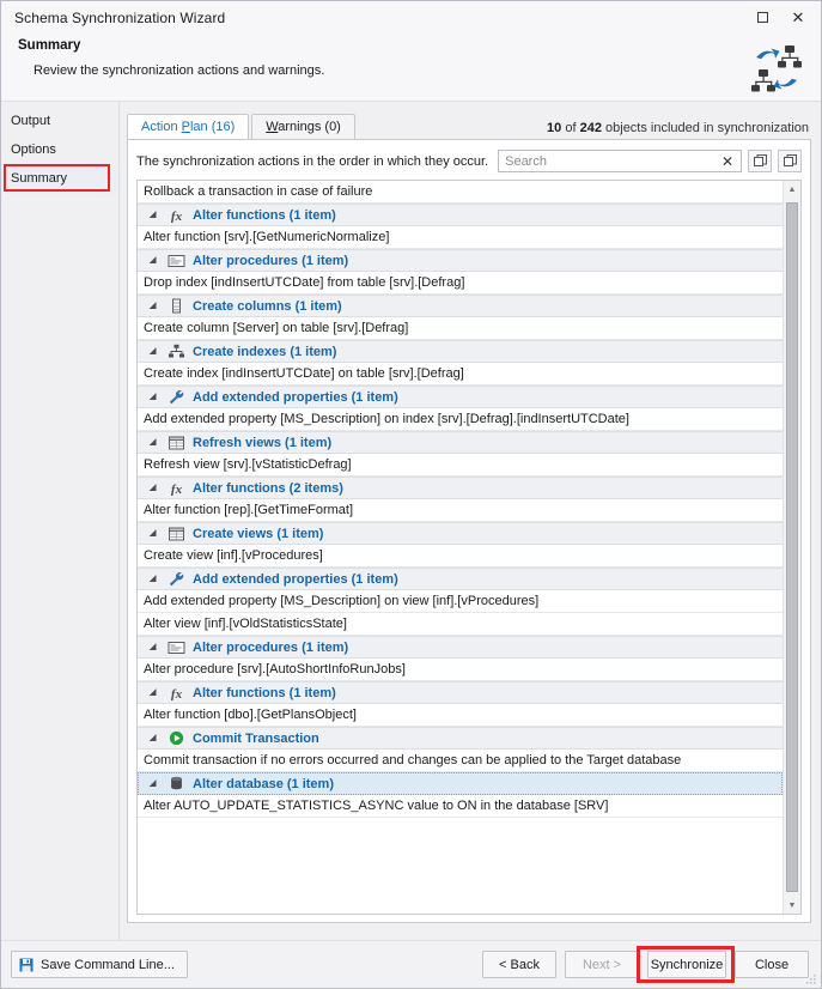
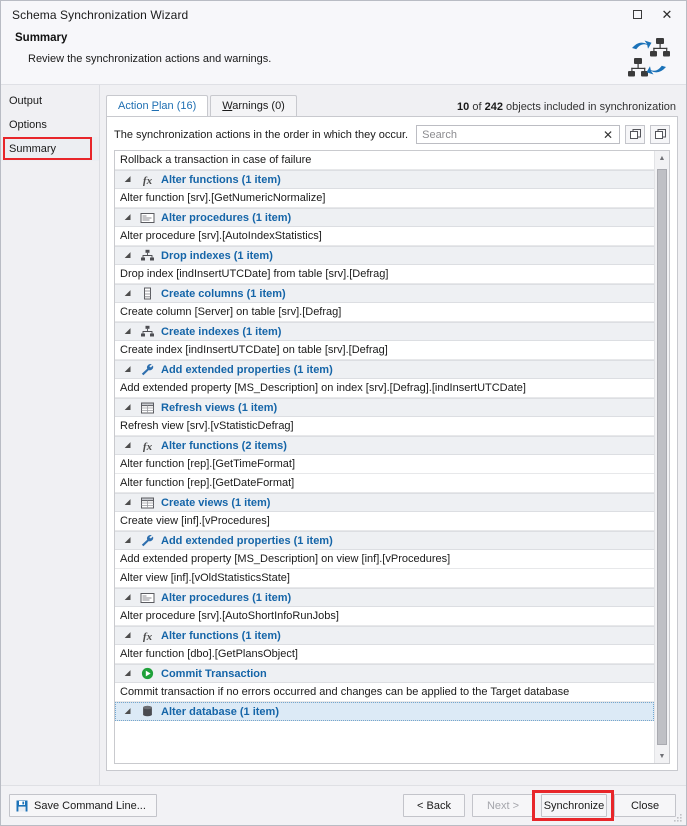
  Schema Synchronization Wizard
  ✕
  Summary
  Review the synchronization actions and warnings.
  Output
  Options
  Summary
  Action Plan (16)
  Warnings (0)
  10 of 242 objects included in synchronization
  The synchronization actions in the order in which they occur.
  Search
  ✕
  Rollback a transaction in case of failure
  fx
  Alter functions (1 item)
  Alter function [srv].[GetNumericNormalize]
  Alter procedures (1 item)
+ Alter procedure [srv].[AutoIndexStatistics]
+ Drop indexes (1 item)
  Drop index [indInsertUTCDate] from table [srv].[Defrag]
  Create columns (1 item)
  Create column [Server] on table [srv].[Defrag]
  Create indexes (1 item)
  Create index [indInsertUTCDate] on table [srv].[Defrag]
  Add extended properties (1 item)
  Add extended property [MS_Description] on index [srv].[Defrag].[indInsertUTCDate]
  Refresh views (1 item)
  Refresh view [srv].[vStatisticDefrag]
  fx
  Alter functions (2 items)
  Alter function [rep].[GetTimeFormat]
+ Alter function [rep].[GetDateFormat]
  Create views (1 item)
  Create view [inf].[vProcedures]
  Add extended properties (1 item)
  Add extended property [MS_Description] on view [inf].[vProcedures]
  Alter view [inf].[vOldStatisticsState]
  Alter procedures (1 item)
  Alter procedure [srv].[AutoShortInfoRunJobs]
  fx
  Alter functions (1 item)
  Alter function [dbo].[GetPlansObject]
  Commit Transaction
  Commit transaction if no errors occurred and changes can be applied to the Target database
  Alter database (1 item)
- Alter AUTO_UPDATE_STATISTICS_ASYNC value to ON in the database [SRV]
  Save Command Line...
  < Back
  Next >
  Synchronize
  Close
